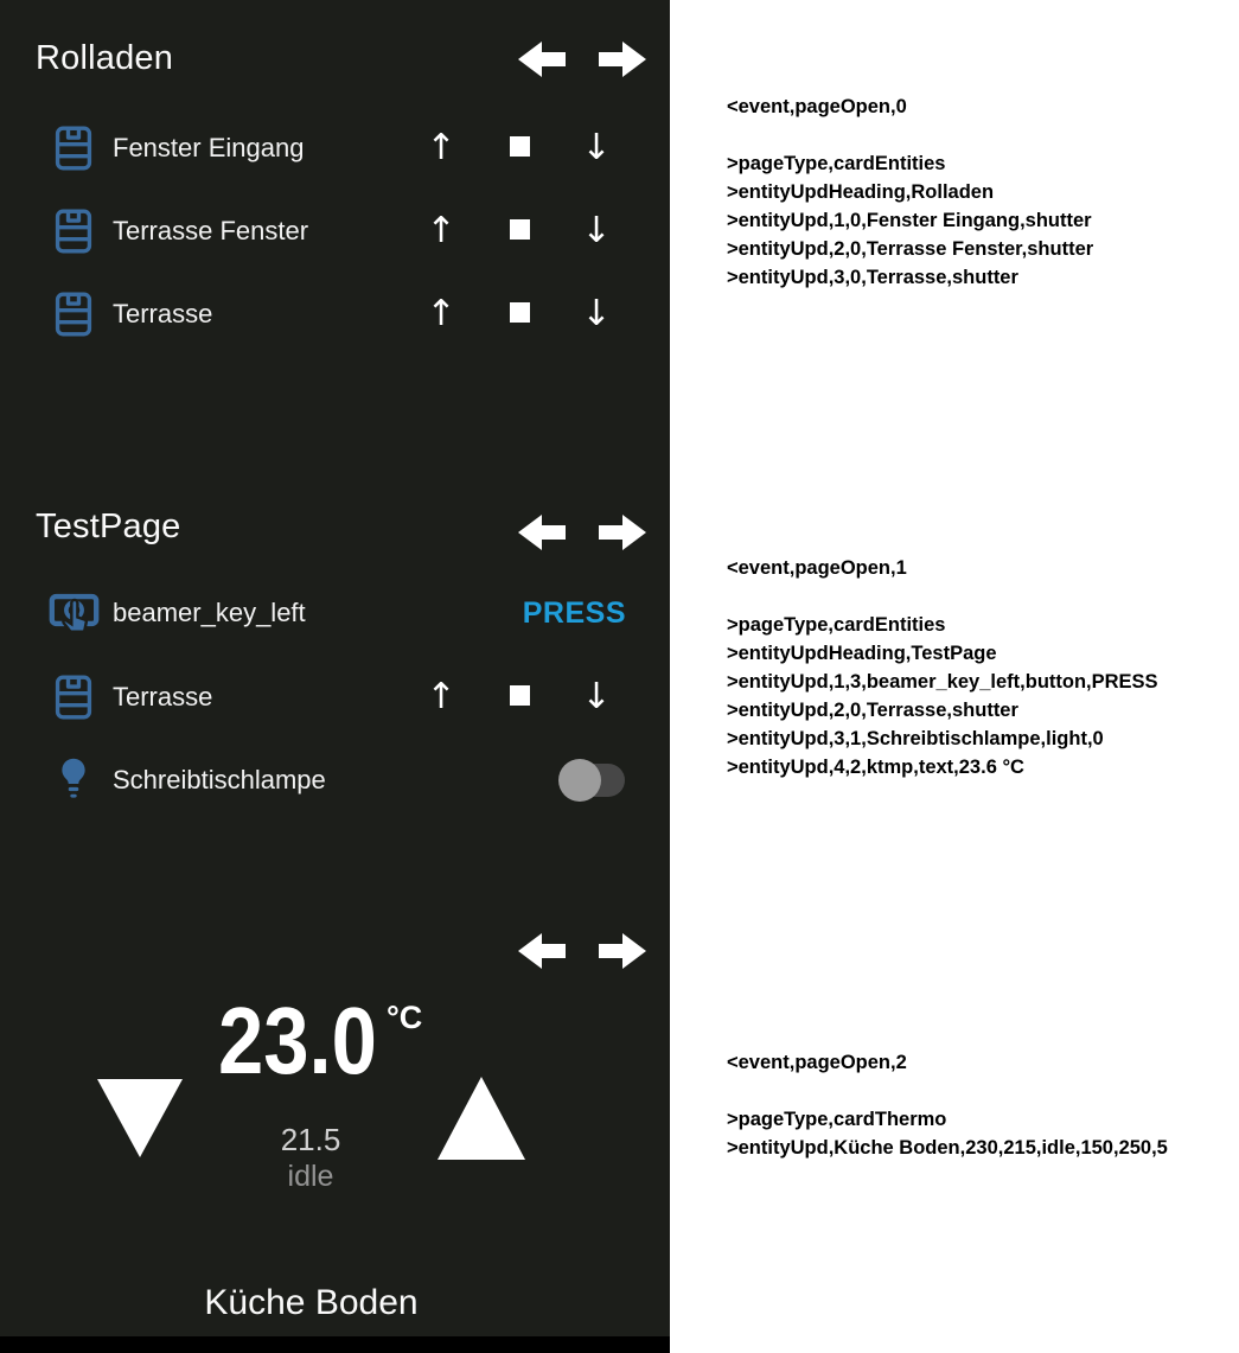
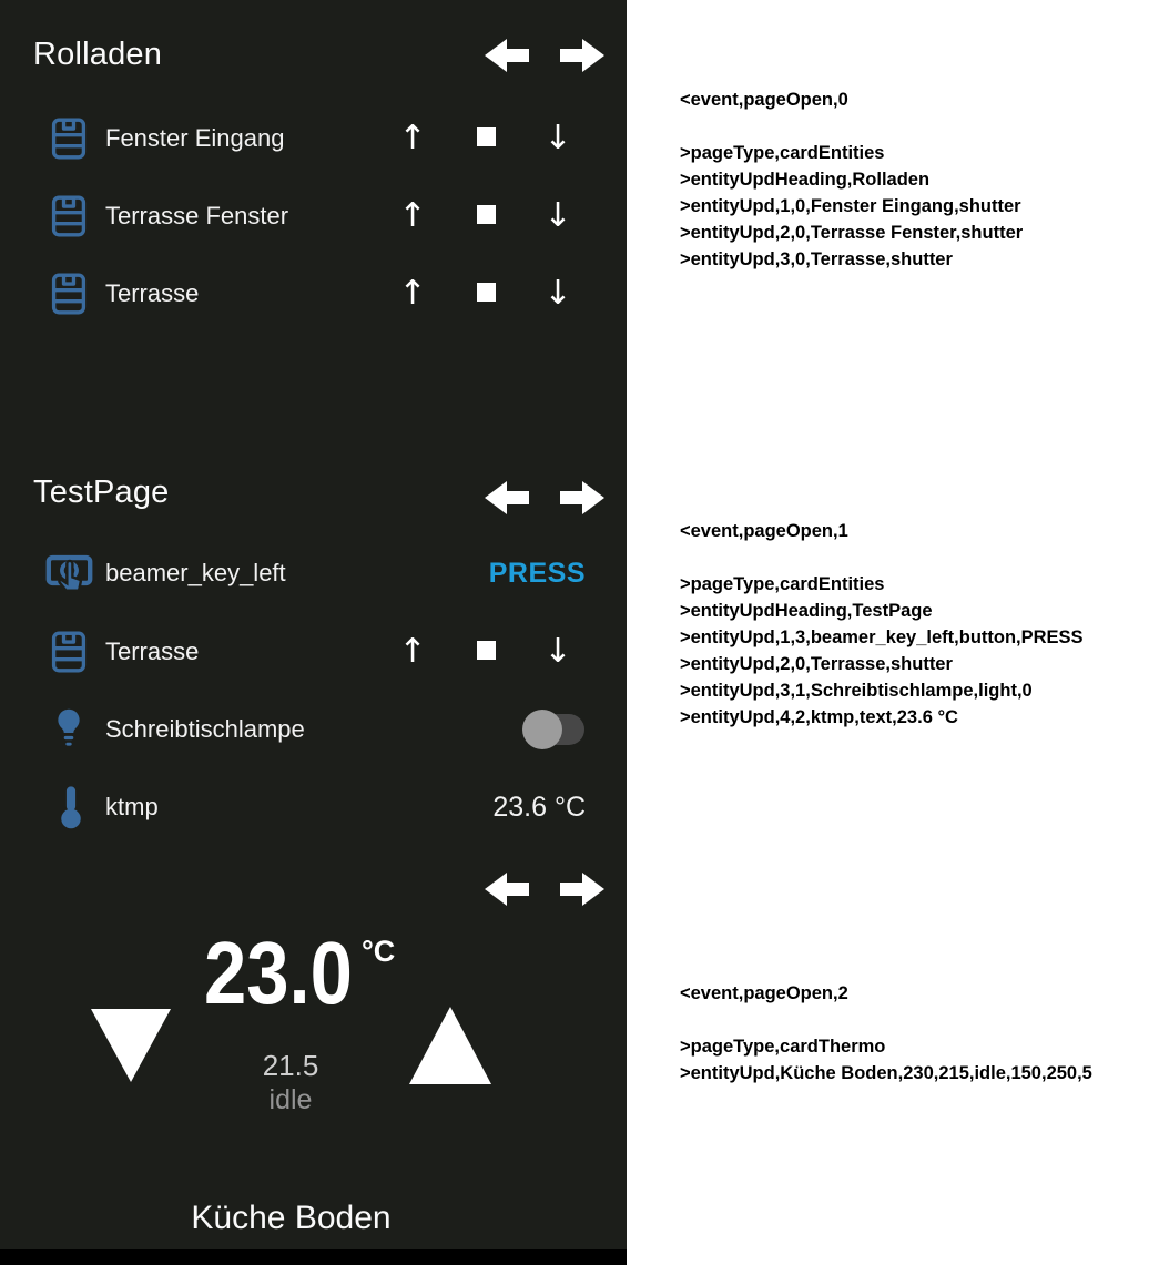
  Rolladen
  Fenster Eingang
  ↑
  ↓
  Terrasse Fenster
  ↑
  ↓
  Terrasse
  ↑
  ↓
  TestPage
  beamer_key_left
  PRESS
  Terrasse
  ↑
  ↓
  Schreibtischlampe
+ ktmp
+ 23.6 °C
  23.0
  °C
  21.5
  idle
  Küche Boden
  <event,pageOpen,0
  >pageType,cardEntities
  >entityUpdHeading,Rolladen
  >entityUpd,1,0,Fenster Eingang,shutter
  >entityUpd,2,0,Terrasse Fenster,shutter
  >entityUpd,3,0,Terrasse,shutter
  <event,pageOpen,1
  >pageType,cardEntities
  >entityUpdHeading,TestPage
  >entityUpd,1,3,beamer_key_left,button,PRESS
  >entityUpd,2,0,Terrasse,shutter
  >entityUpd,3,1,Schreibtischlampe,light,0
  >entityUpd,4,2,ktmp,text,23.6 °C
  <event,pageOpen,2
  >pageType,cardThermo
  >entityUpd,Küche Boden,230,215,idle,150,250,5
